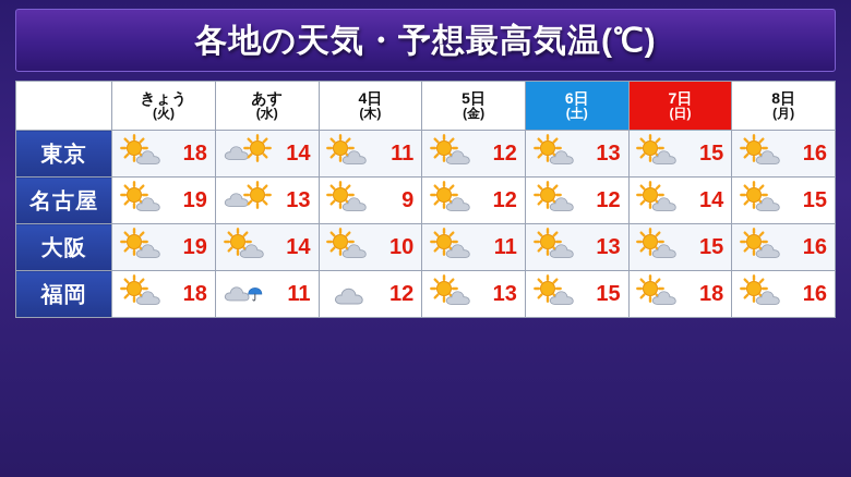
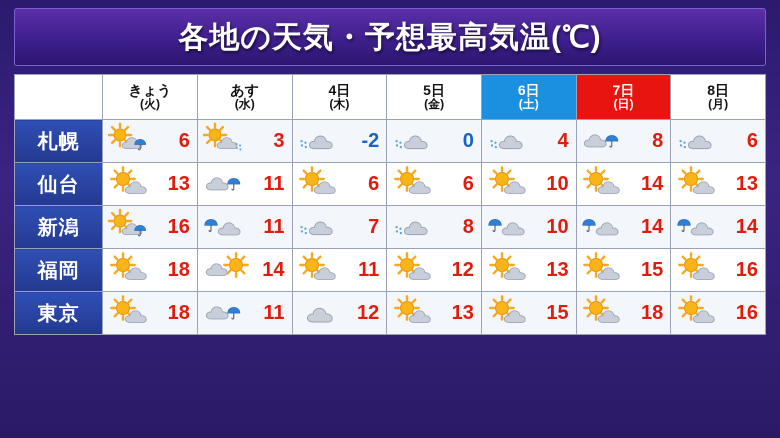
  各地の天気・予想最高気温(℃)
  	きょう(火)	あす(水)	4日(木)	5日(金)	6日(土)	7日(日)	8日(月)
+ 札幌	6	3	-2	0	4	8	6
+ 仙台	13	11	6	6	10	14	13
+ 新潟	16	11	7	8	10	14	14
- 東京	18	14	11	12	13	15	16
+ 福岡	18	14	11	12	13	15	16
- 名古屋	19	13	9	12	12	14	15
- 大阪	19	14	10	11	13	15	16
- 福岡	18	11	12	13	15	18	16
+ 東京	18	11	12	13	15	18	16
